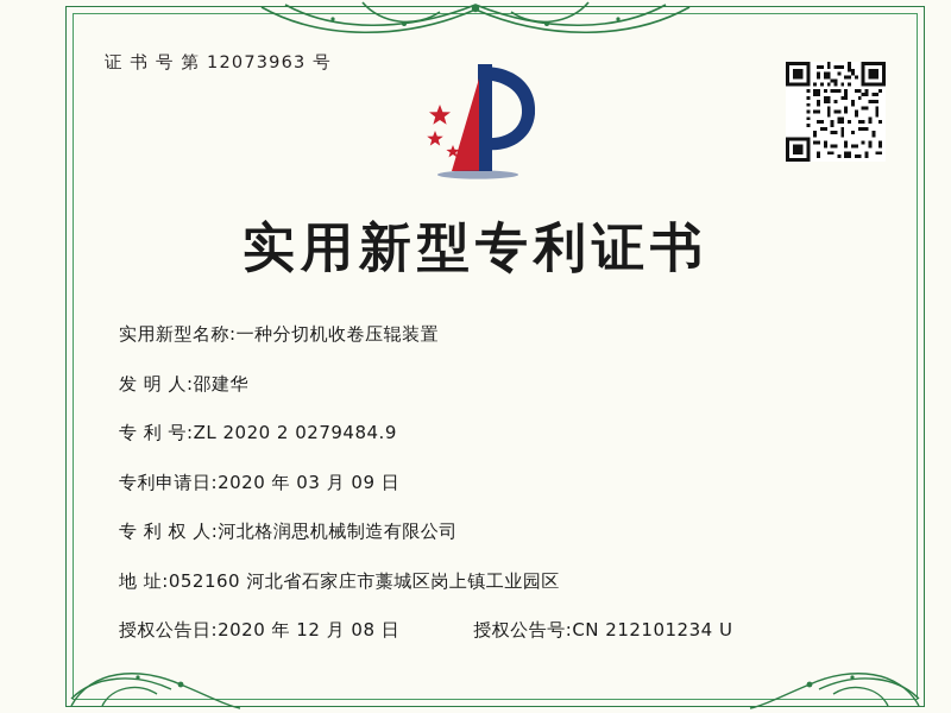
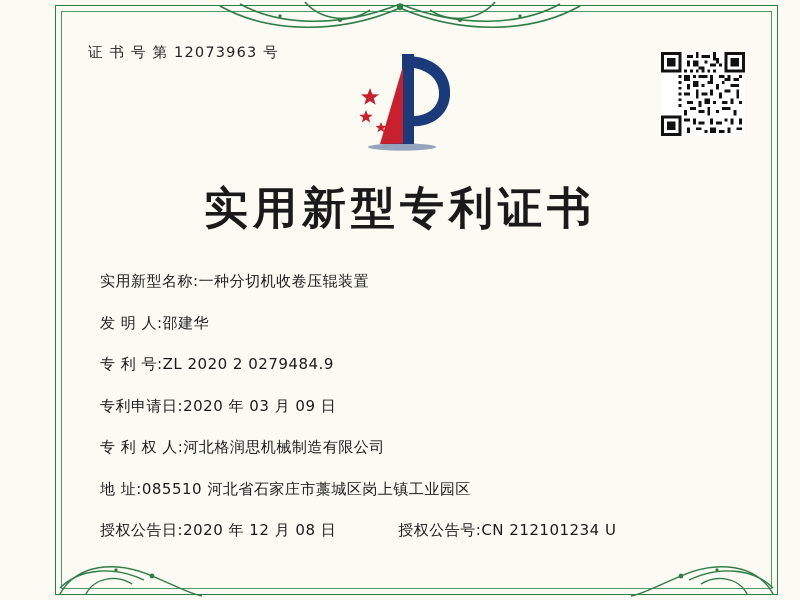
  证 书 号 第 12073963 号
  实用新型专利证书
  实用新型名称:
  一种分切机收卷压辊装置
  发 明 人:
  邵建华
  专 利 号:
  ZL 2020 2 0279484.9
  专利申请日:
  2020 年 03 月 09 日
  专 利 权 人:
  河北格润思机械制造有限公司
  地 址:
- 052160 河北省石家庄市藁城区岗上镇工业园区
+ 085510 河北省石家庄市藁城区岗上镇工业园区
  授权公告日:
  2020 年 12 月 08 日
  授权公告号:
  CN 212101234 U
